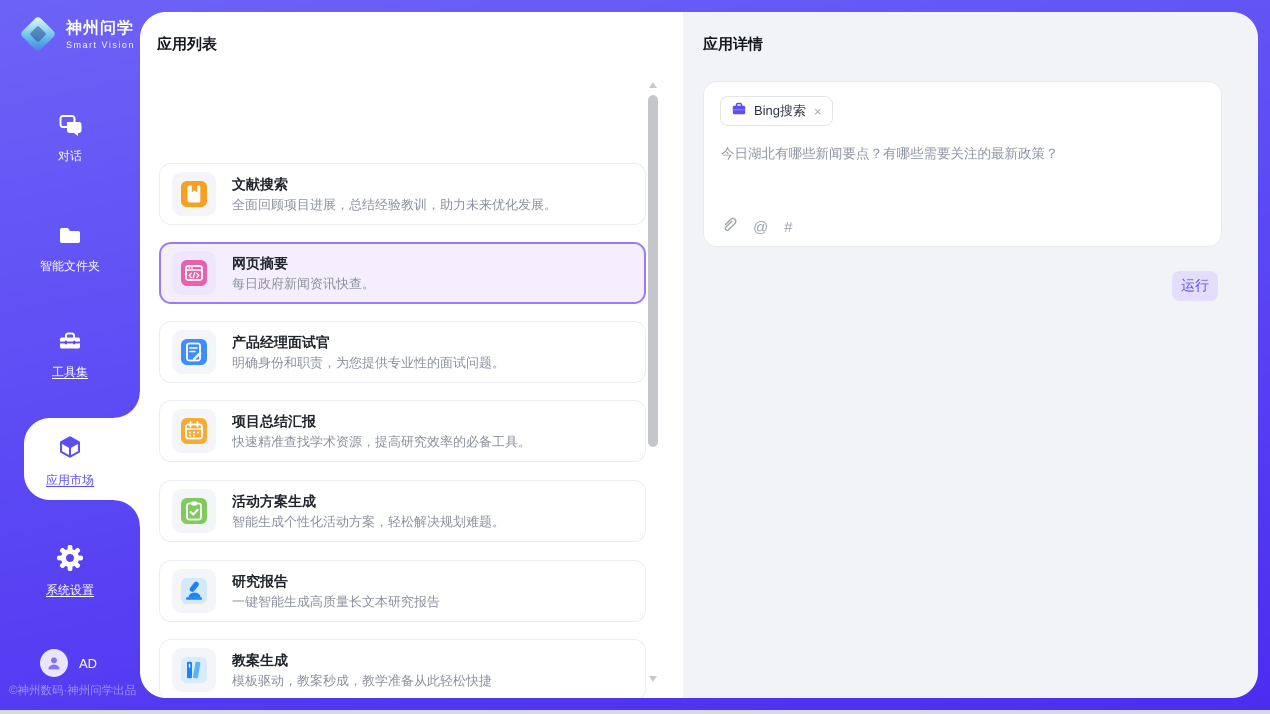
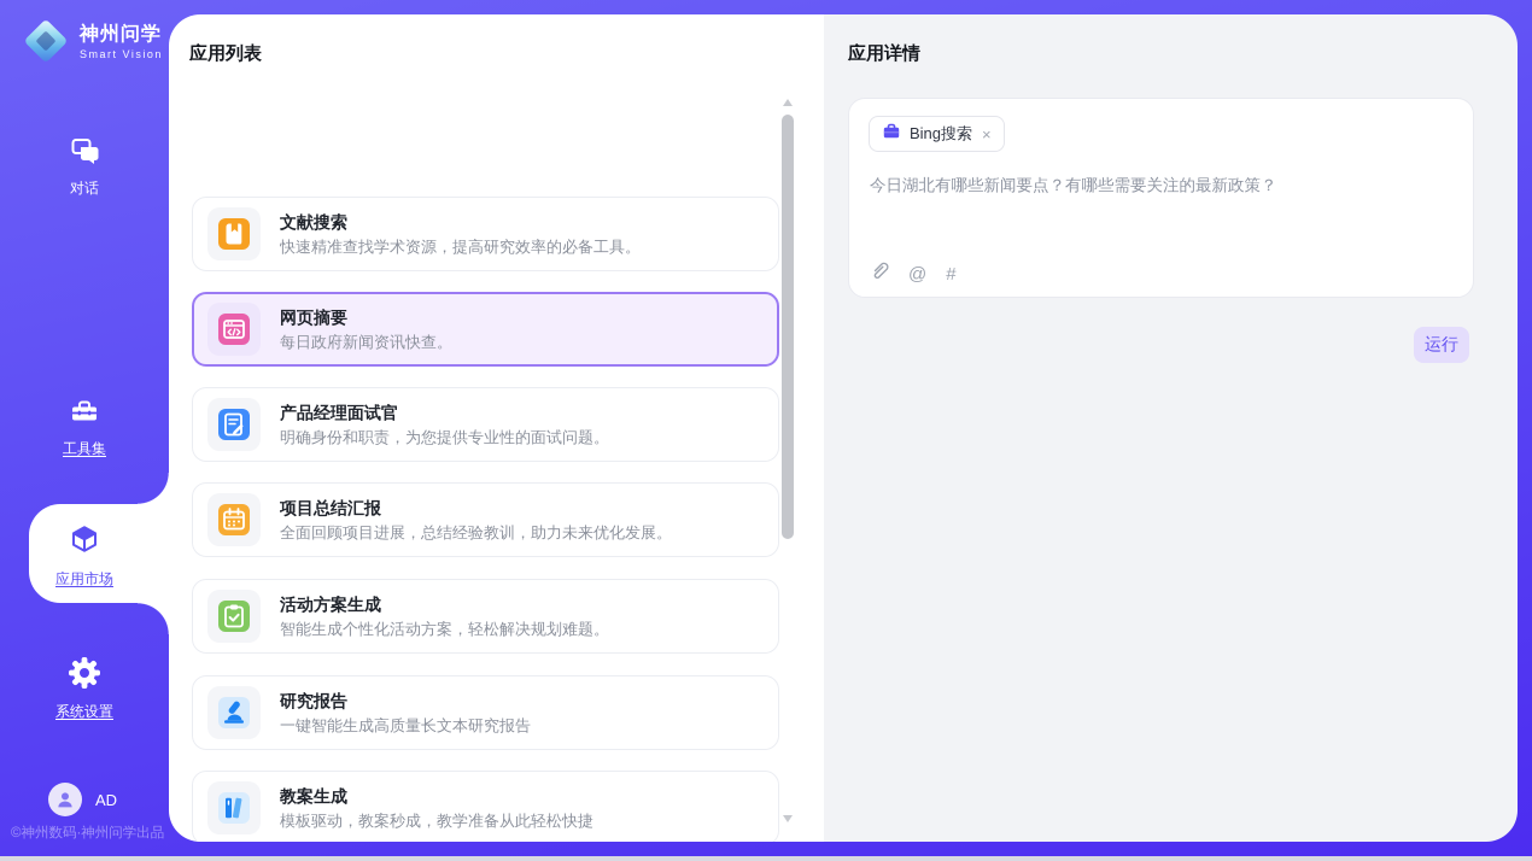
  神州问学
  Smart Vision
  对话
- 智能文件夹
  工具集
  应用市场
  系统设置
  AD
  ©神州数码·神州问学出品
  应用列表
  文献搜索
- 全面回顾项目进展，总结经验教训，助力未来优化发展。
+ 快速精准查找学术资源，提高研究效率的必备工具。
  网页摘要
  每日政府新闻资讯快查。
  产品经理面试官
  明确身份和职责，为您提供专业性的面试问题。
  项目总结汇报
- 快速精准查找学术资源，提高研究效率的必备工具。
+ 全面回顾项目进展，总结经验教训，助力未来优化发展。
  活动方案生成
  智能生成个性化活动方案，轻松解决规划难题。
  研究报告
  一键智能生成高质量长文本研究报告
  教案生成
  模板驱动，教案秒成，教学准备从此轻松快捷
  应用详情
  Bing搜索
  ×
  今日湖北有哪些新闻要点？有哪些需要关注的最新政策？
  @
  #
  运行
